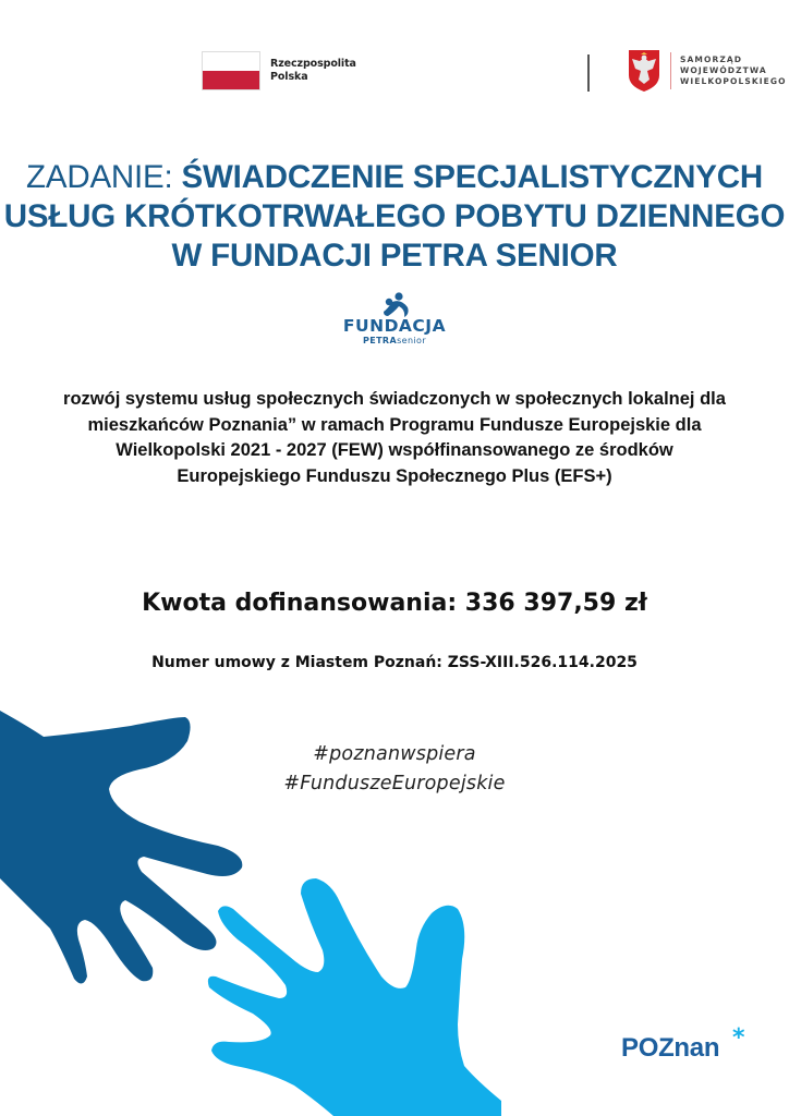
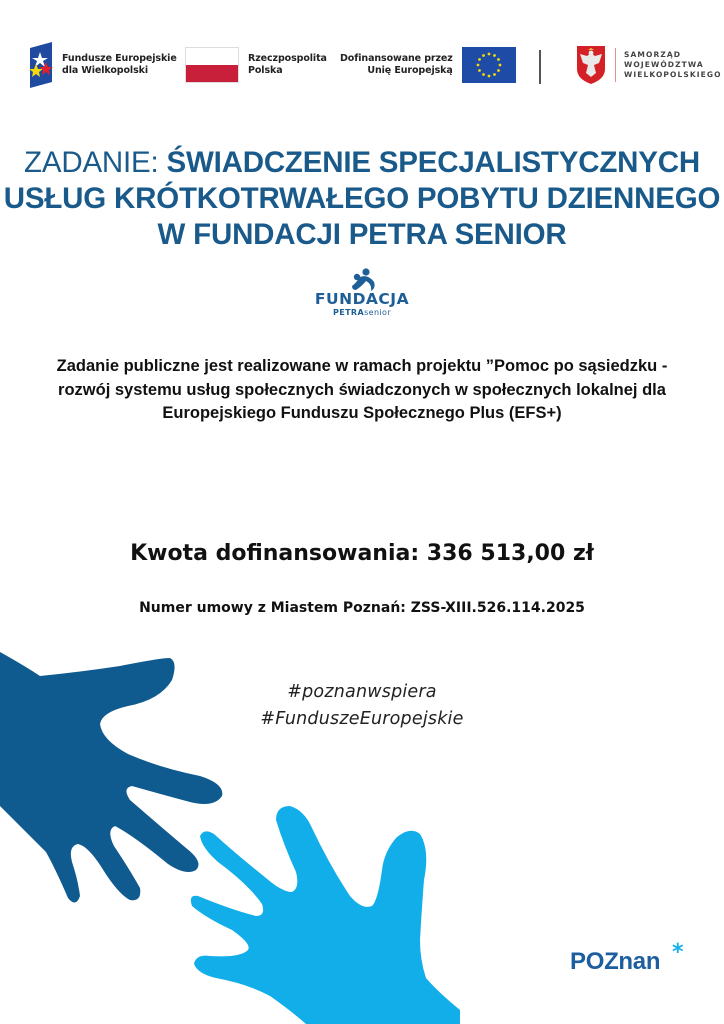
+ Fundusze Europejskie
+ dla Wielkopolski
  Rzeczpospolita
  Polska
+ Dofinansowane przez
+ Unię Europejską
  SAMORZĄD
  WOJEWÓDZTWA
  WIELKOPOLSKIEGO
  ZADANIE: ŚWIADCZENIE SPECJALISTYCZNYCH
  USŁUG KRÓTKOTRWAŁEGO POBYTU DZIENNEGO
  W FUNDACJI PETRA SENIOR
  FUNDACJA
  PETRAsenior
+ Zadanie publiczne jest realizowane w ramach projektu ”Pomoc po sąsiedzku -
  rozwój systemu usług społecznych świadczonych w społecznych lokalnej dla
- mieszkańców Poznania” w ramach Programu Fundusze Europejskie dla
- Wielkopolski 2021 - 2027 (FEW) współfinansowanego ze środków
  Europejskiego Funduszu Społecznego Plus (EFS+)
- Kwota dofinansowania: 336 397,59 zł
+ Kwota dofinansowania: 336 513,00 zł
  Numer umowy z Miastem Poznań: ZSS-XIII.526.114.2025
  #poznanwspiera
  #FunduszeEuropejskie
  POZnan
  *
